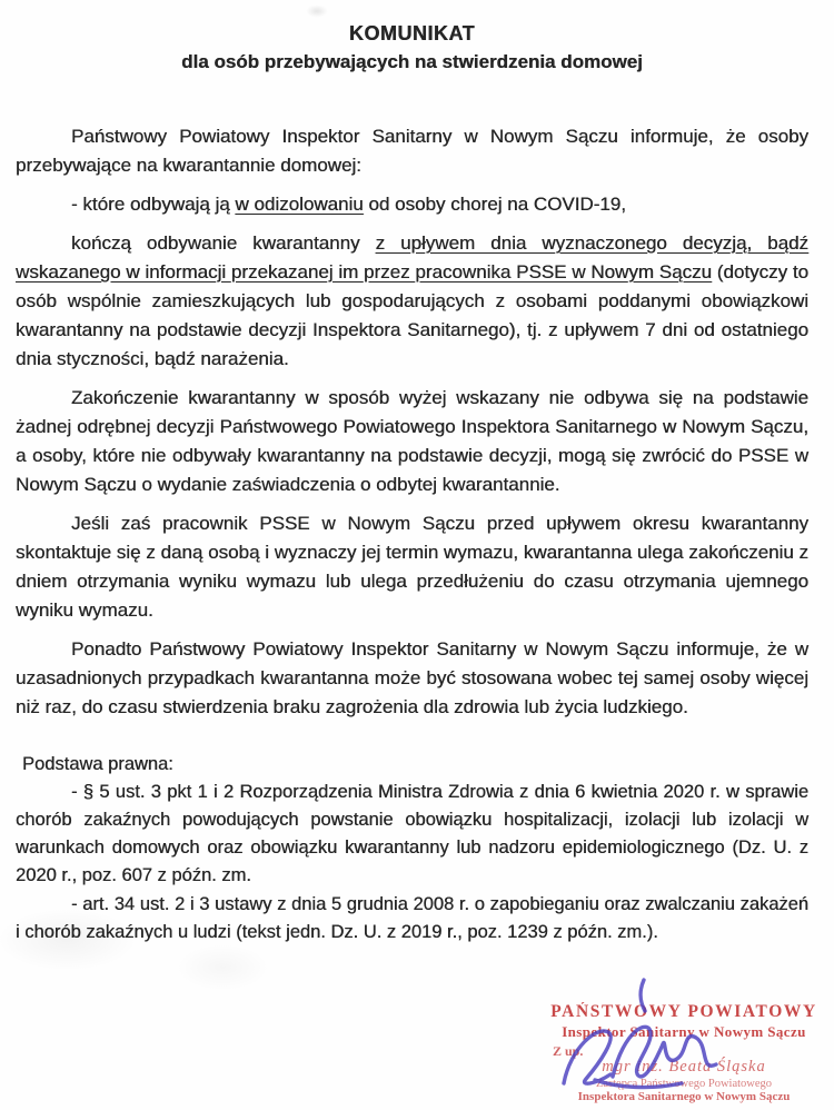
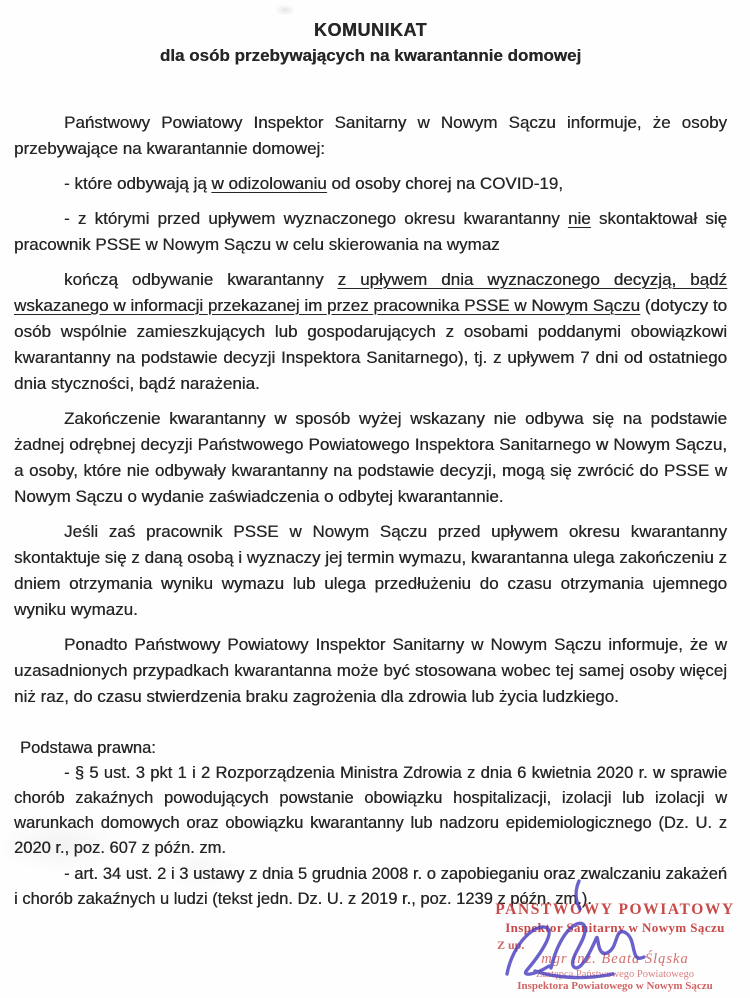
  KOMUNIKAT
- dla osób przebywających na stwierdzenia domowej
+ dla osób przebywających na kwarantannie domowej
  Państwowy Powiatowy Inspektor Sanitarny w Nowym Sączu informuje, że osoby przebywające na kwarantannie domowej:
  - które odbywają ją w odizolowaniu od osoby chorej na COVID-19,
+ - z którymi przed upływem wyznaczonego okresu kwarantanny nie skontaktował się pracownik PSSE w Nowym Sączu w celu skierowania na wymaz
  kończą odbywanie kwarantanny z upływem dnia wyznaczonego decyzją, bądź wskazanego w informacji przekazanej im przez pracownika PSSE w Nowym Sączu (dotyczy to osób wspólnie zamieszkujących lub gospodarujących z osobami poddanymi obowiązkowi kwarantanny na podstawie decyzji Inspektora Sanitarnego), tj. z upływem 7 dni od ostatniego dnia styczności, bądź narażenia.
  Zakończenie kwarantanny w sposób wyżej wskazany nie odbywa się na podstawie żadnej odrębnej decyzji Państwowego Powiatowego Inspektora Sanitarnego w Nowym Sączu, a osoby, które nie odbywały kwarantanny na podstawie decyzji, mogą się zwrócić do PSSE w Nowym Sączu o wydanie zaświadczenia o odbytej kwarantannie.
  Jeśli zaś pracownik PSSE w Nowym Sączu przed upływem okresu kwarantanny skontaktuje się z daną osobą i wyznaczy jej termin wymazu, kwarantanna ulega zakończeniu z dniem otrzymania wyniku wymazu lub ulega przedłużeniu do czasu otrzymania ujemnego wyniku wymazu.
  Ponadto Państwowy Powiatowy Inspektor Sanitarny w Nowym Sączu informuje, że w uzasadnionych przypadkach kwarantanna może być stosowana wobec tej samej osoby więcej niż raz, do czasu stwierdzenia braku zagrożenia dla zdrowia lub życia ludzkiego.
  Podstawa prawna:
  - § 5 ust. 3 pkt 1 i 2 Rozporządzenia Ministra Zdrowia z dnia 6 kwietnia 2020 r. w sprawie chorób zakaźnych powodujących powstanie obowiązku hospitalizacji, izolacji lub izolacji w warunkach domowych oraz obowiązku kwarantanny lub nadzoru epidemiologicznego (Dz. U. z 2020 r., poz. 607 z późn. zm.
  - art. 34 ust. 2 i 3 ustawy z dnia 5 grudnia 2008 r. o zapobieganiu oraz zwalczaniu zakażeń i chorób zakaźnych u ludzi (tekst jedn. Dz. U. z 2019 r., poz. 1239 z późn. zm.).
  PAŃSTWOWY POWIATOWY
  Inspektor Sanitarny w Nowym Sączu
  Z up.
  mgr inż. Beata Śląska
  Zastępca Państwowego Powiatowego
- Inspektora Sanitarnego w Nowym Sączu
+ Inspektora Powiatowego w Nowym Sączu
